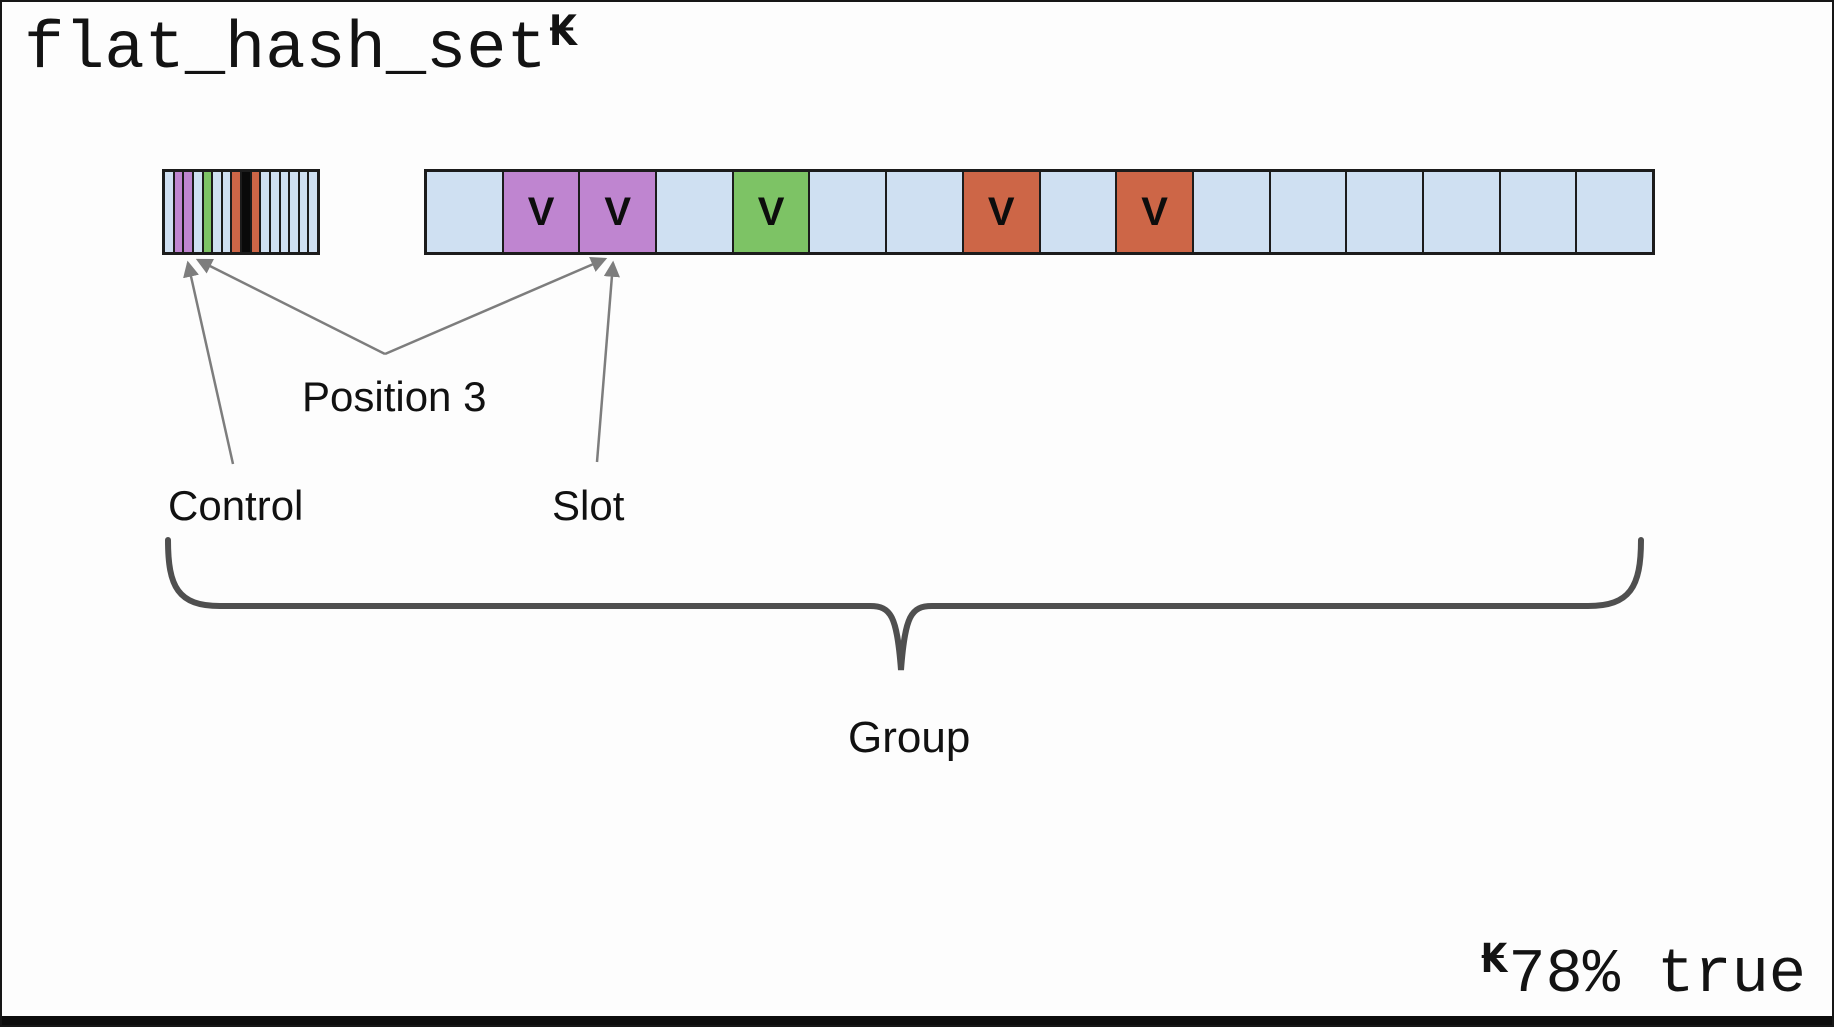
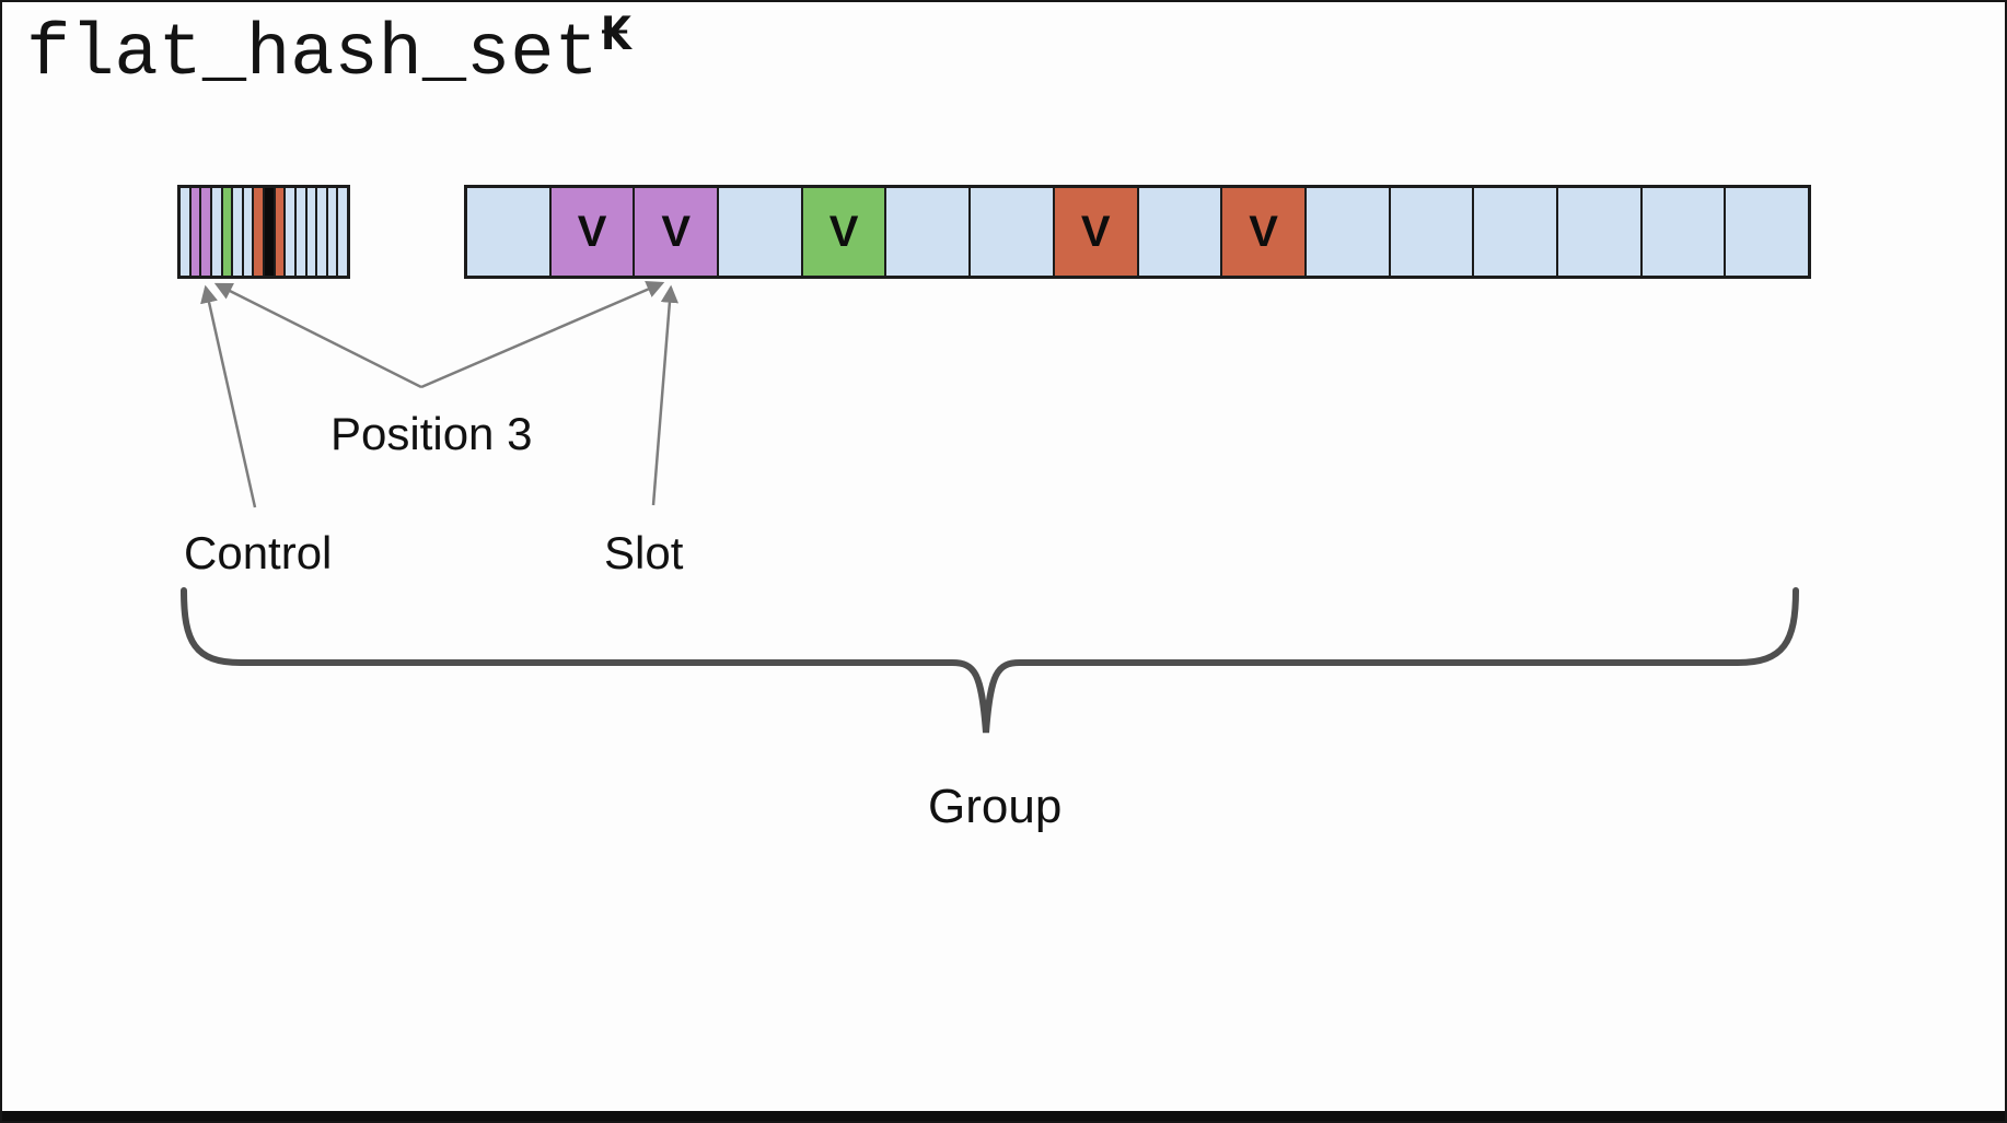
  flat_hash_set₭
  V
  V
  V
  V
  V
  Position 3
  Control
  Slot
  Group
- ₭
- 78% true
